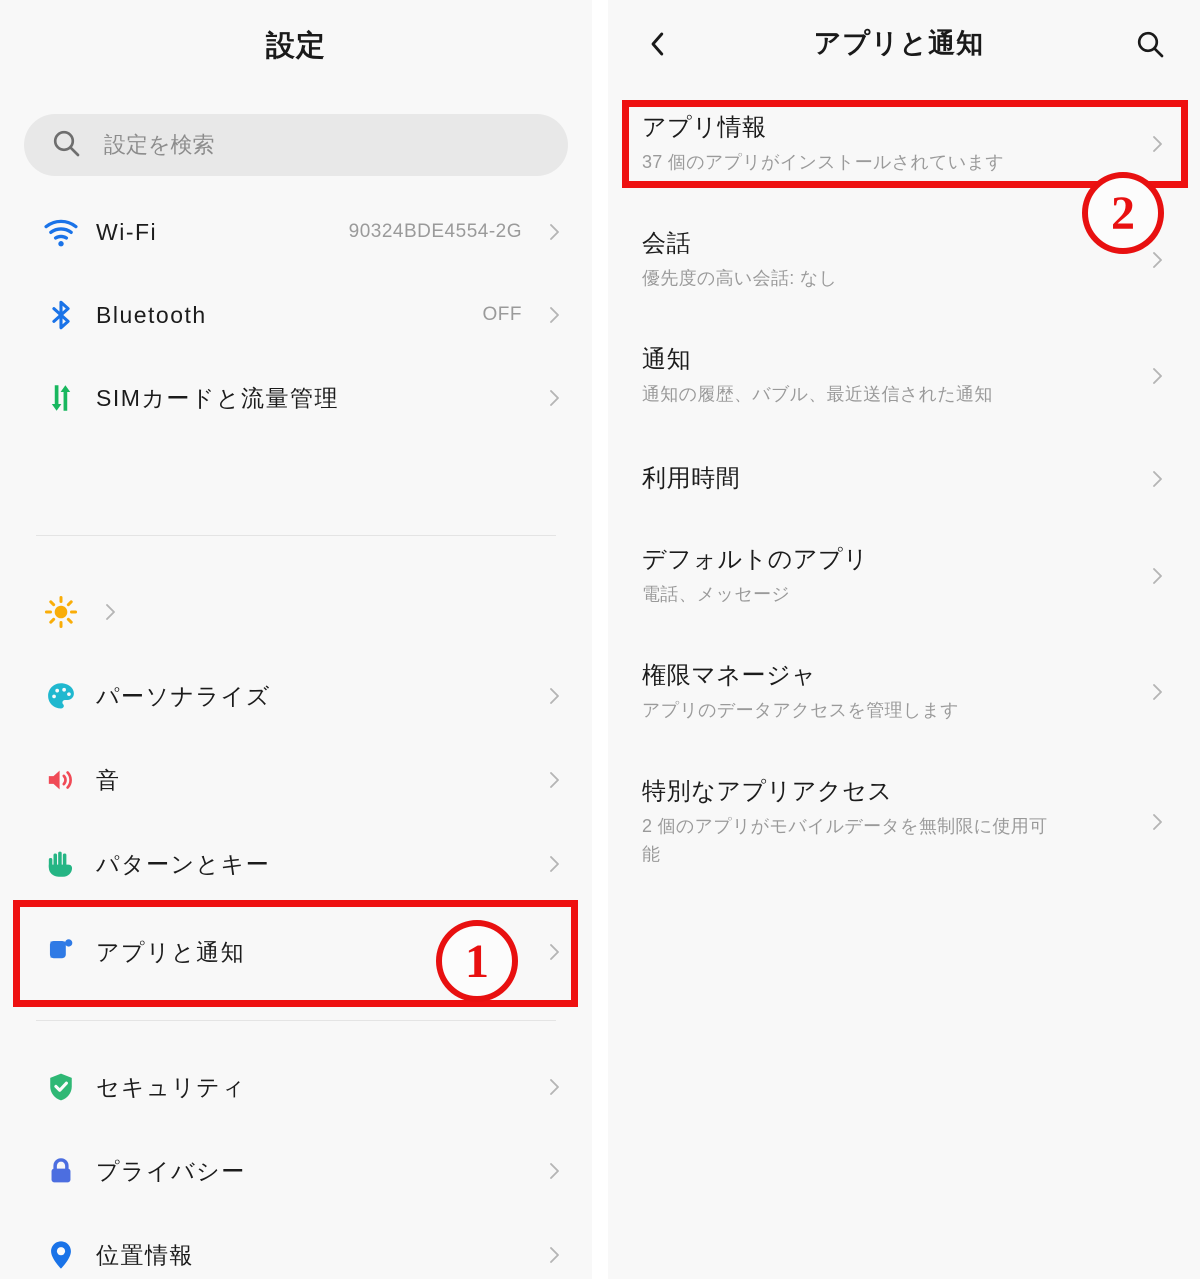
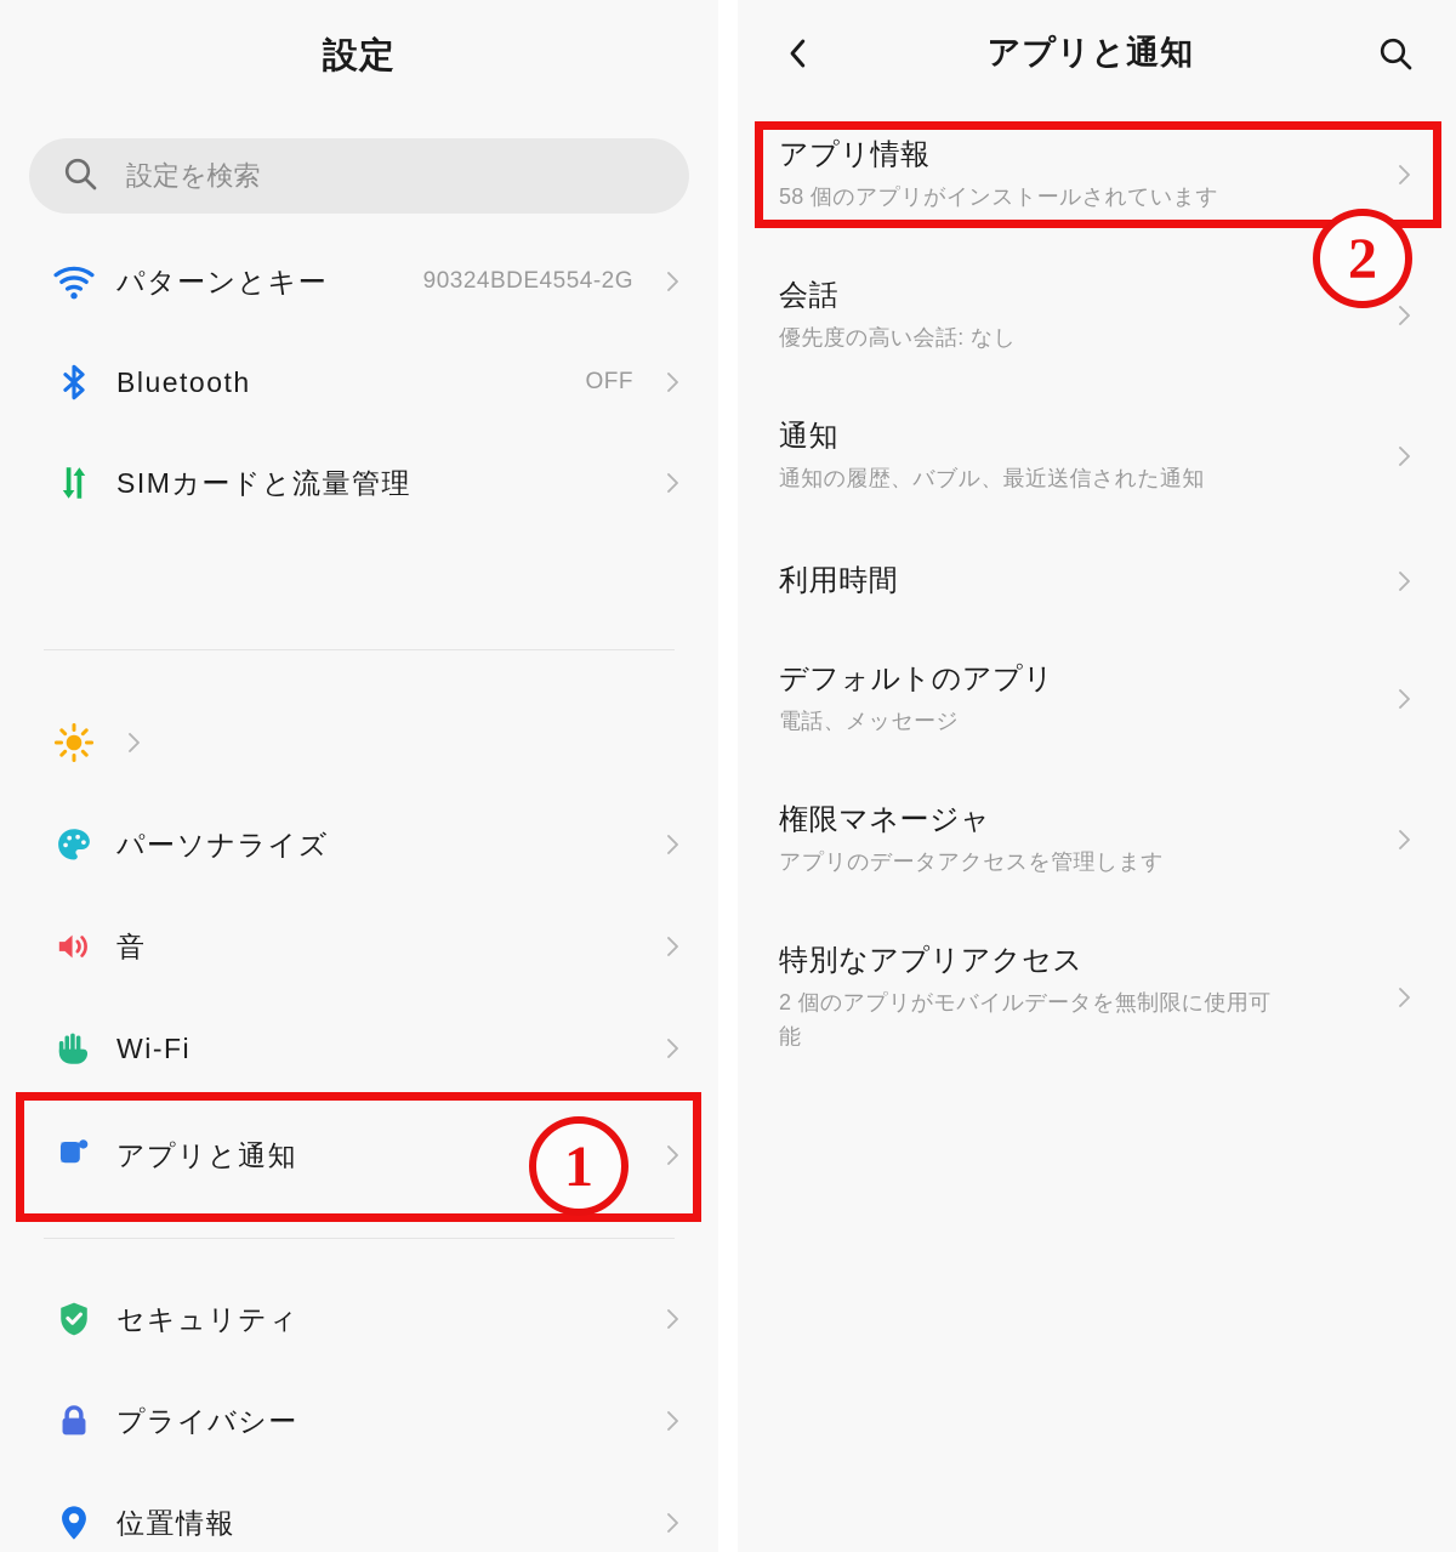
  設定
  設定を検索
- Wi-Fi
+ パターンとキー
  90324BDE4554-2G
  Bluetooth
  OFF
  SIMカードと流量管理
  パーソナライズ
  音
- パターンとキー
+ Wi-Fi
  アプリと通知
  セキュリティ
  プライバシー
  位置情報
  アプリと通知
  アプリ情報
- 37 個のアプリがインストールされています
+ 58 個のアプリがインストールされています
  会話
  優先度の高い会話: なし
  通知
  通知の履歴、バブル、最近送信された通知
  利用時間
  デフォルトのアプリ
  電話、メッセージ
  権限マネージャ
  アプリのデータアクセスを管理します
  特別なアプリアクセス
  2 個のアプリがモバイルデータを無制限に使用可
  能
  1
  2
